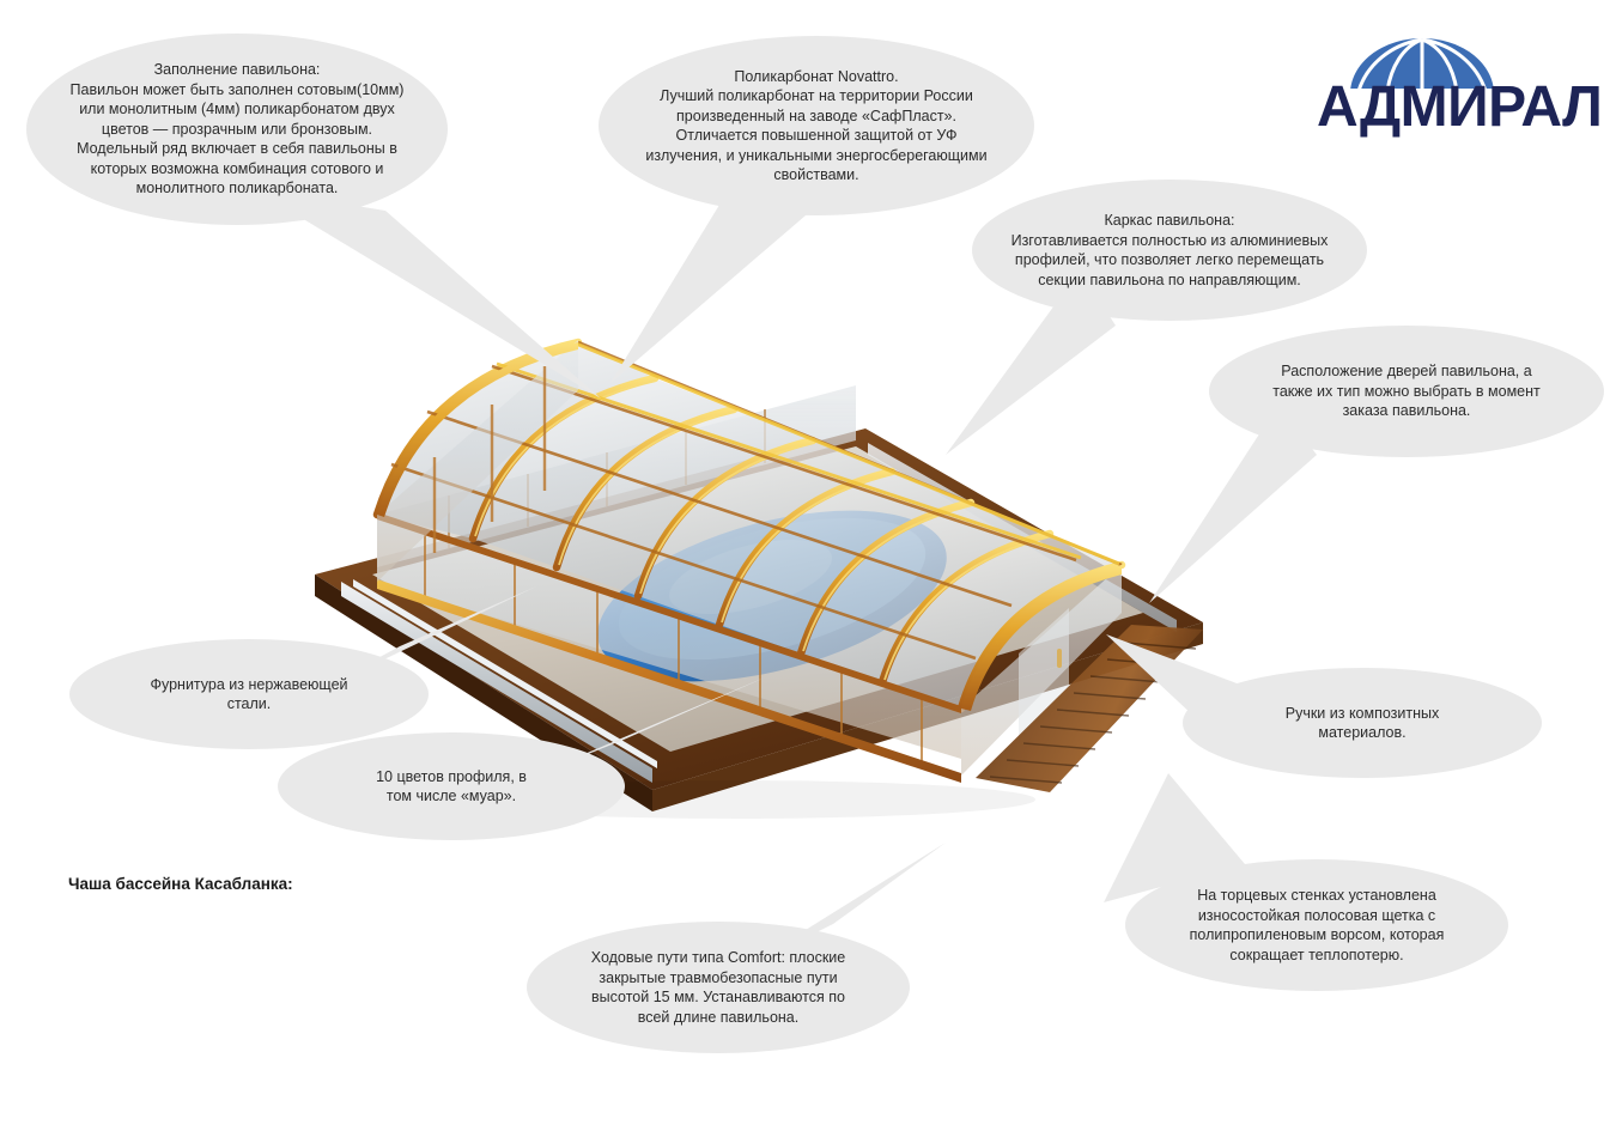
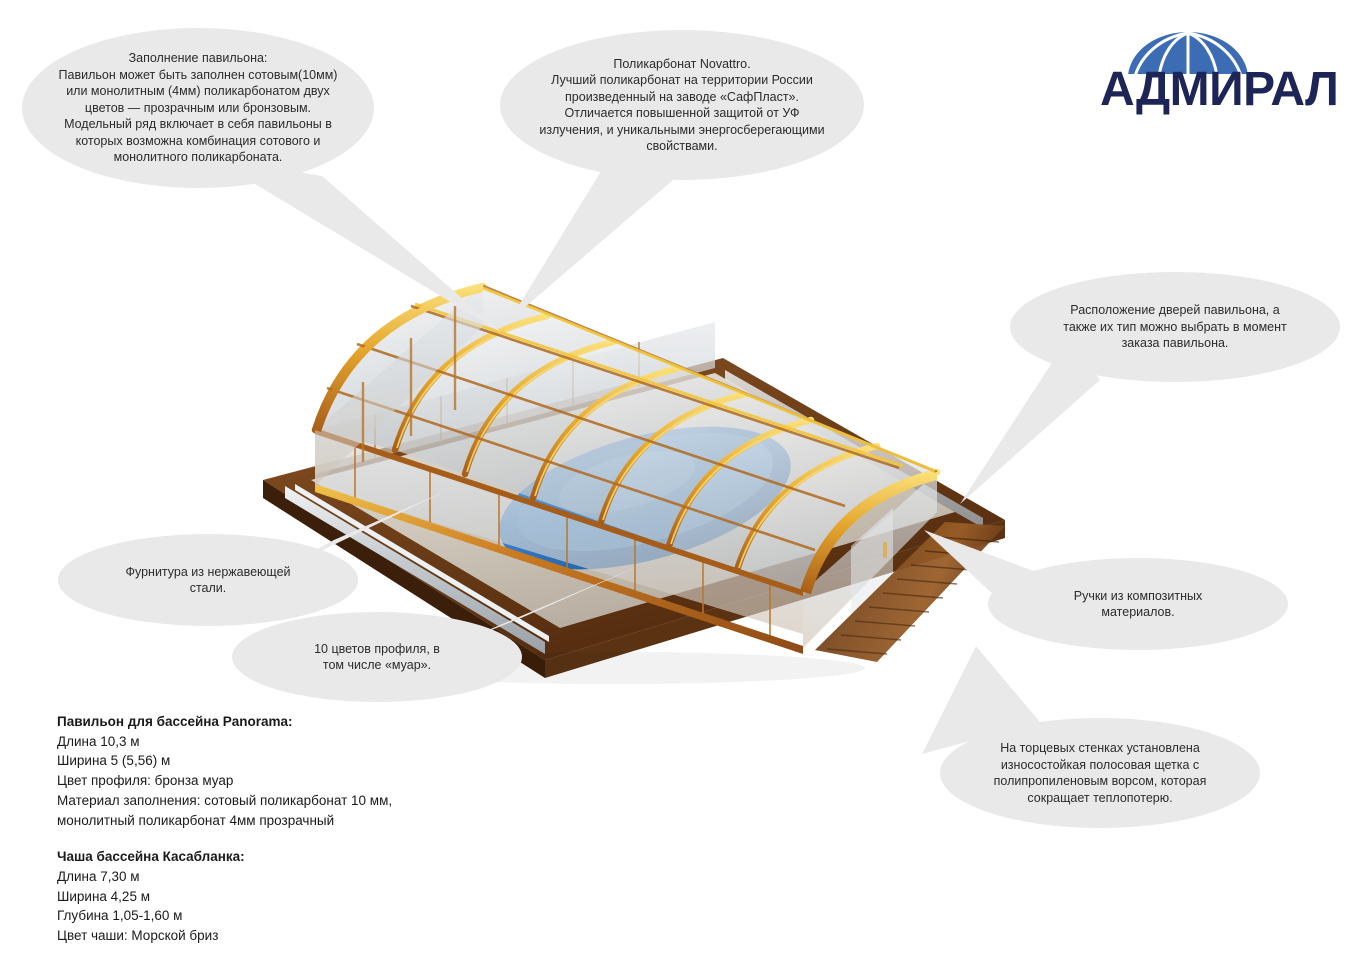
  Заполнение павильона:
  Павильон может быть заполнен сотовым(10мм)
  или монолитным (4мм) поликарбонатом двух
  цветов — прозрачным или бронзовым.
  Модельный ряд включает в себя павильоны в
  которых возможна комбинация сотового и
  монолитного поликарбоната.
  Поликарбонат Novattro.
  Лучший поликарбонат на территории России
  произведенный на заводе «СафПласт».
  Отличается повышенной защитой от УФ
  излучения, и уникальными энергосберегающими
  свойствами.
- Каркас павильона:
- Изготавливается полностью из алюминиевых
- профилей, что позволяет легко перемещать
- секции павильона по направляющим.
  Расположение дверей павильона, а
  также их тип можно выбрать в момент
  заказа павильона.
  Фурнитура из нержавеющей
  стали.
  10 цветов профиля, в
  том числе «муар».
  Ручки из композитных
  материалов.
- Ходовые пути типа Comfort: плоские
- закрытые травмобезопасные пути
- высотой 15 мм. Устанавливаются по
- всей длине павильона.
  На торцевых стенках установлена
  износостойкая полосовая щетка с
  полипропиленовым ворсом, которая
  сокращает теплопотерю.
  АДМИРАЛ
+ Павильон для бассейна Panorama:
+ Длина 10,3 м
+ Ширина 5 (5,56) м
+ Цвет профиля: бронза муар
+ Материал заполнения: сотовый поликарбонат 10 мм,
+ монолитный поликарбонат 4мм прозрачный
  Чаша бассейна Касабланка:
+ Длина 7,30 м
+ Ширина 4,25 м
+ Глубина 1,05-1,60 м
+ Цвет чаши: Морской бриз
